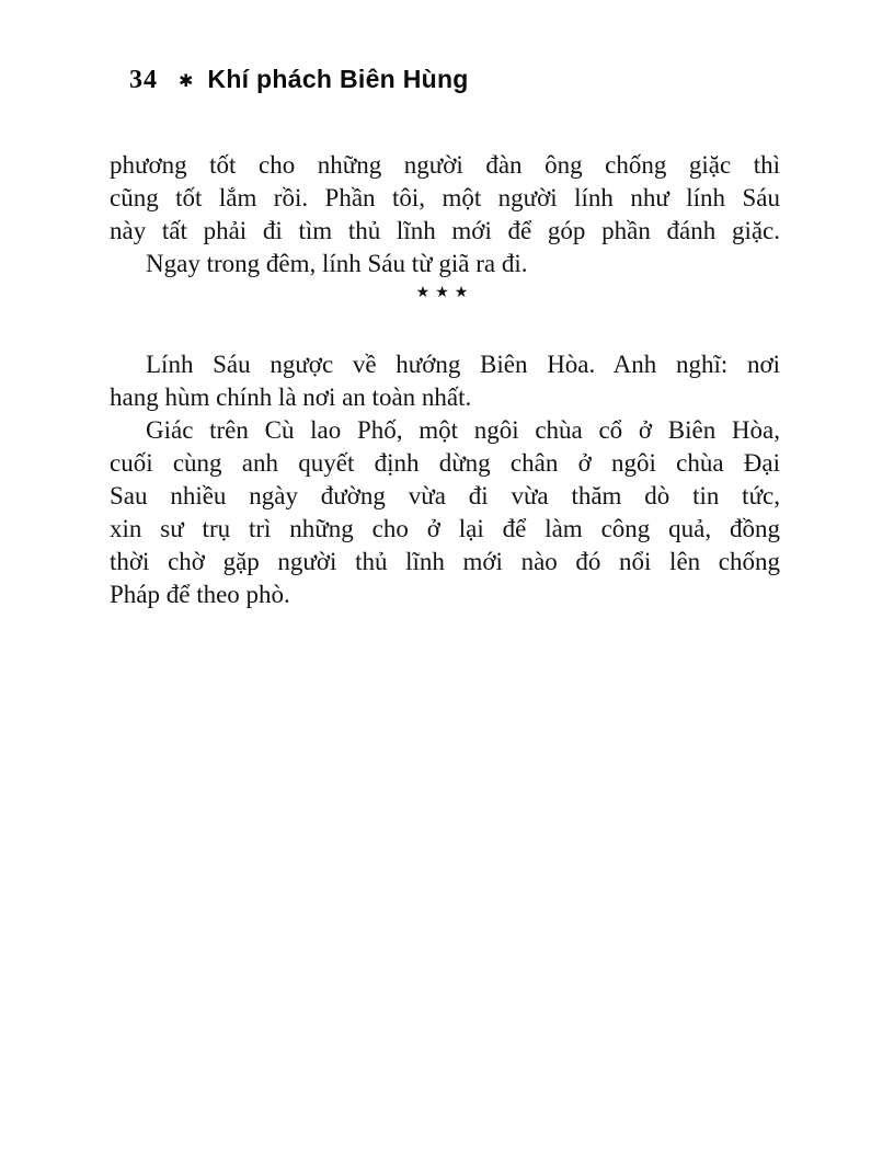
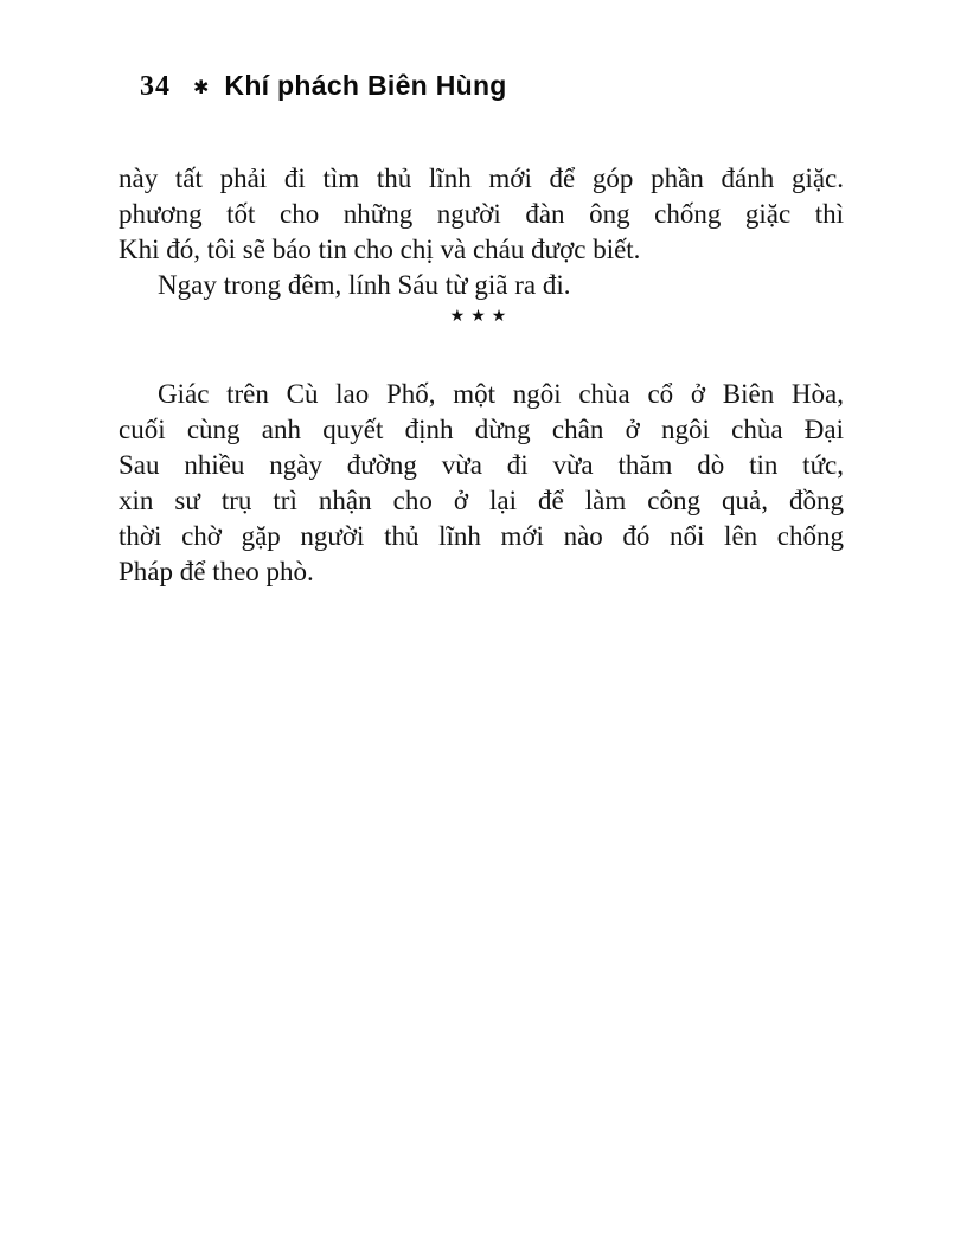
  34
  ✱
  Khí phách Biên Hùng
- phương tốt cho những người đàn ông chống giặc thì
+ này tất phải đi tìm thủ lĩnh mới để góp phần đánh giặc.
- cũng tốt lắm rồi. Phần tôi, một người lính như lính Sáu
- này tất phải đi tìm thủ lĩnh mới để góp phần đánh giặc.
+ phương tốt cho những người đàn ông chống giặc thì
+ Khi đó, tôi sẽ báo tin cho chị và cháu được biết.
  Ngay trong đêm, lính Sáu từ giã ra đi.
  ★★★
- Lính Sáu ngược về hướng Biên Hòa. Anh nghĩ: nơi
- hang hùm chính là nơi an toàn nhất.
  Giác trên Cù lao Phố, một ngôi chùa cổ ở Biên Hòa,
  cuối cùng anh quyết định dừng chân ở ngôi chùa Đại
  Sau nhiều ngày đường vừa đi vừa thăm dò tin tức,
- xin sư trụ trì những cho ở lại để làm công quả, đồng
+ xin sư trụ trì nhận cho ở lại để làm công quả, đồng
  thời chờ gặp người thủ lĩnh mới nào đó nổi lên chống
  Pháp để theo phò.
